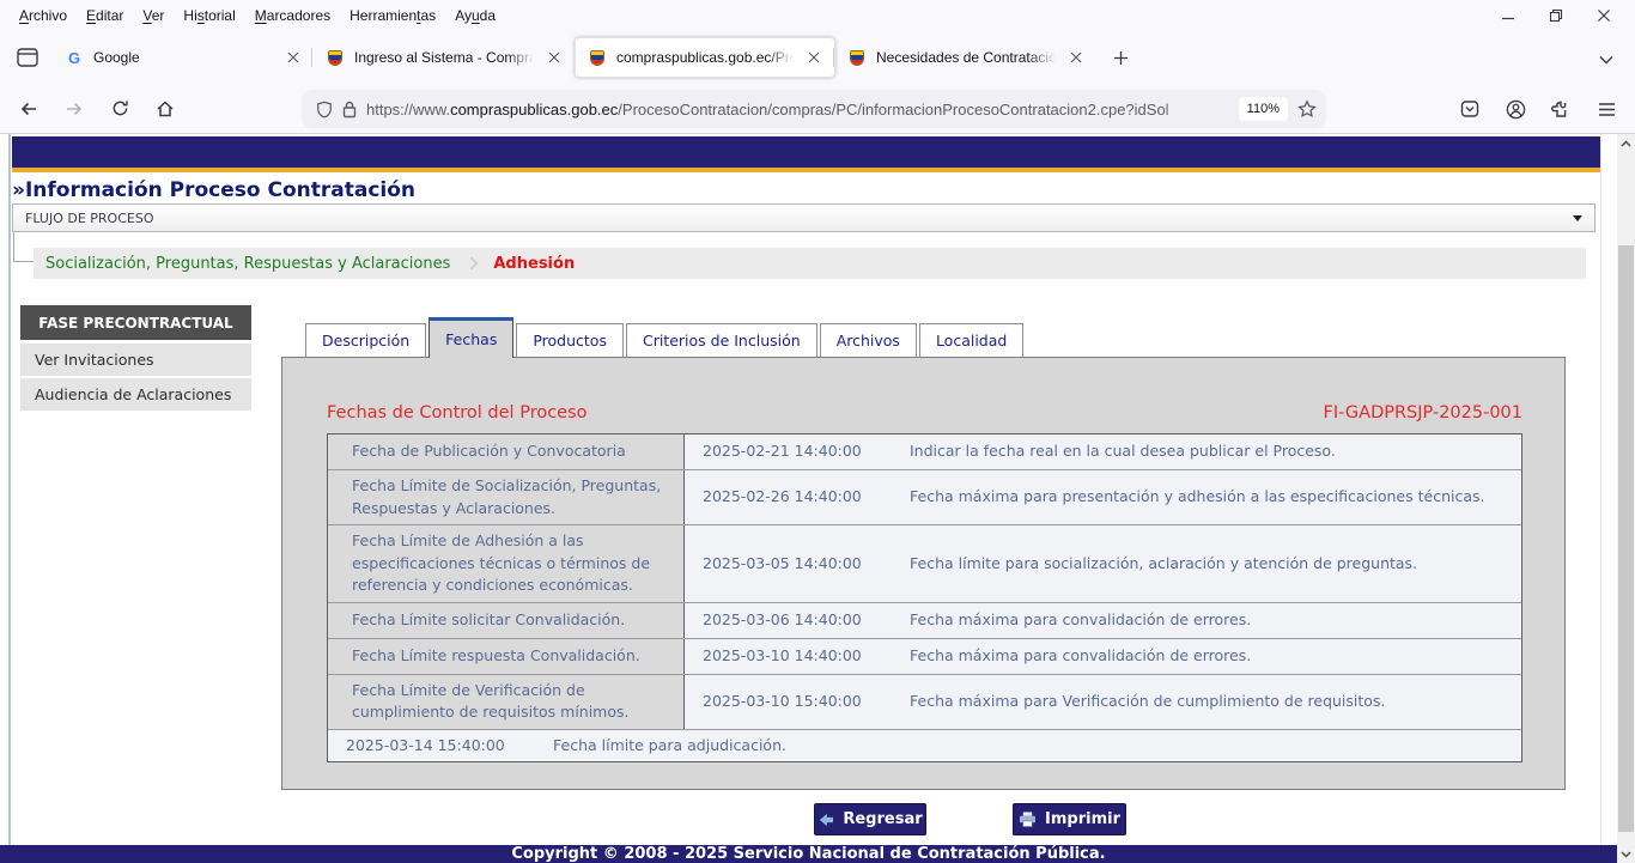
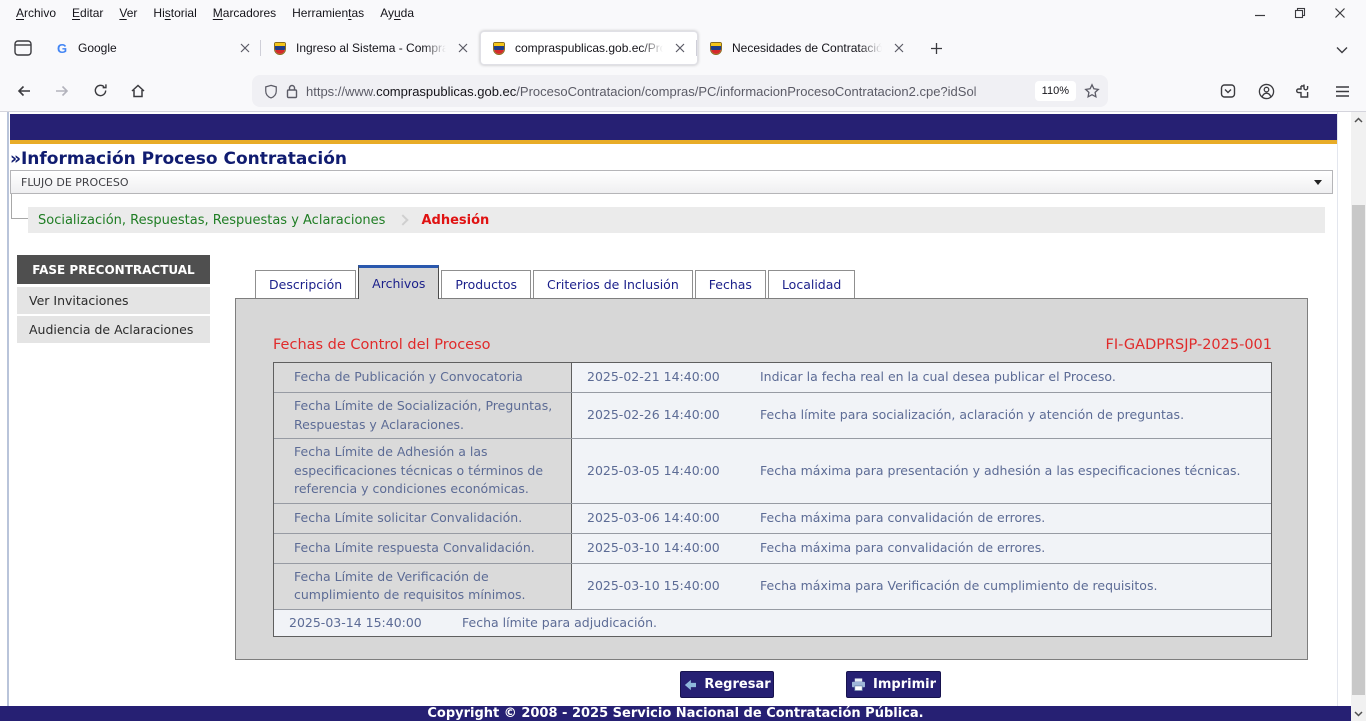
  Archivo
  Editar
  Ver
  Historial
  Marcadores
  Herramientas
  Ayuda
  G
  Google
  Ingreso al Sistema - Compra
  compraspublicas.gob.ec/Pr
  Necesidades de Contratació
  https://www.compraspublicas.gob.ec/ProcesoContratacion/compras/PC/informacionProcesoContratacion2.cpe?idSol
  110%
  »Información Proceso Contratación
  FLUJO DE PROCESO
- Socialización, Preguntas, Respuestas y Aclaraciones
+ Socialización, Respuestas, Respuestas y Aclaraciones
  Adhesión
  FASE PRECONTRACTUAL
  Ver Invitaciones
  Audiencia de Aclaraciones
  Descripción
- Fechas
+ Archivos
  Productos
  Criterios de Inclusión
- Archivos
+ Fechas
  Localidad
  Fechas de Control del Proceso
  FI-GADPRSJP-2025-001
  Fecha de Publicación y Convocatoria
  2025-02-21 14:40:00
  Indicar la fecha real en la cual desea publicar el Proceso.
  Fecha Límite de Socialización, Preguntas, Respuestas y Aclaraciones.
  2025-02-26 14:40:00
- Fecha máxima para presentación y adhesión a las especificaciones técnicas.
+ Fecha límite para socialización, aclaración y atención de preguntas.
  Fecha Límite de Adhesión a las especificaciones técnicas o términos de referencia y condiciones económicas.
  2025-03-05 14:40:00
- Fecha límite para socialización, aclaración y atención de preguntas.
+ Fecha máxima para presentación y adhesión a las especificaciones técnicas.
  Fecha Límite solicitar Convalidación.
  2025-03-06 14:40:00
  Fecha máxima para convalidación de errores.
  Fecha Límite respuesta Convalidación.
  2025-03-10 14:40:00
  Fecha máxima para convalidación de errores.
  Fecha Límite de Verificación de cumplimiento de requisitos mínimos.
  2025-03-10 15:40:00
  Fecha máxima para Verificación de cumplimiento de requisitos.
  2025-03-14 15:40:00
  Fecha límite para adjudicación.
  Regresar
  Imprimir
  Copyright © 2008 - 2025 Servicio Nacional de Contratación Pública.
